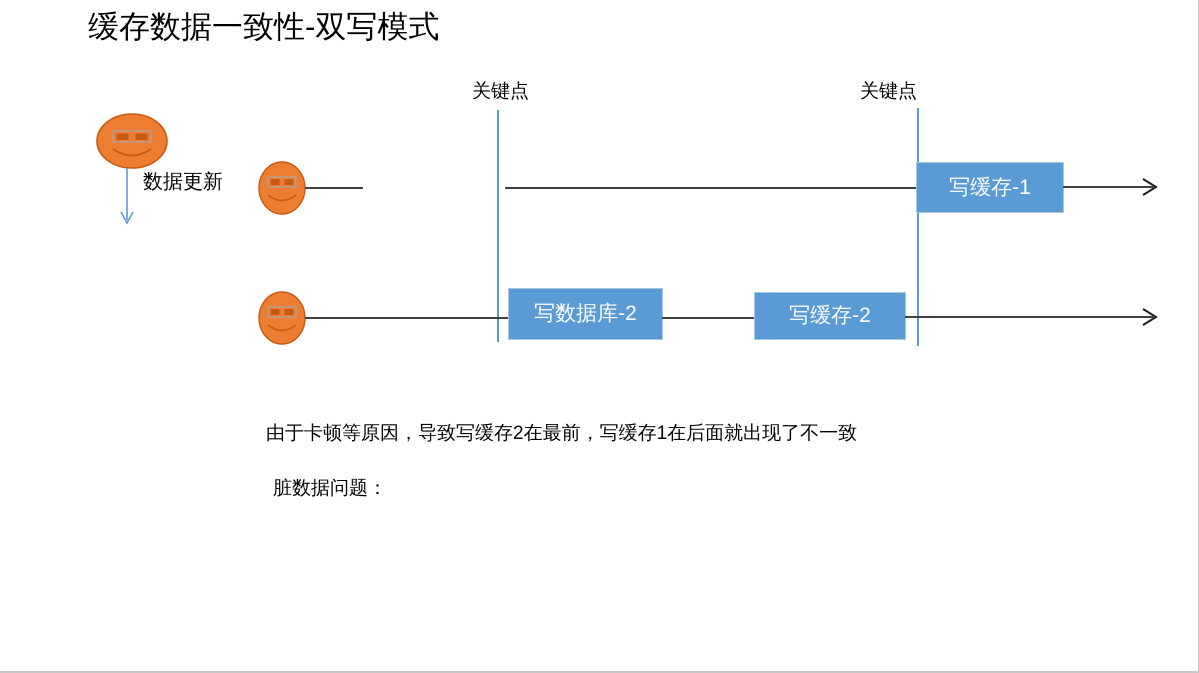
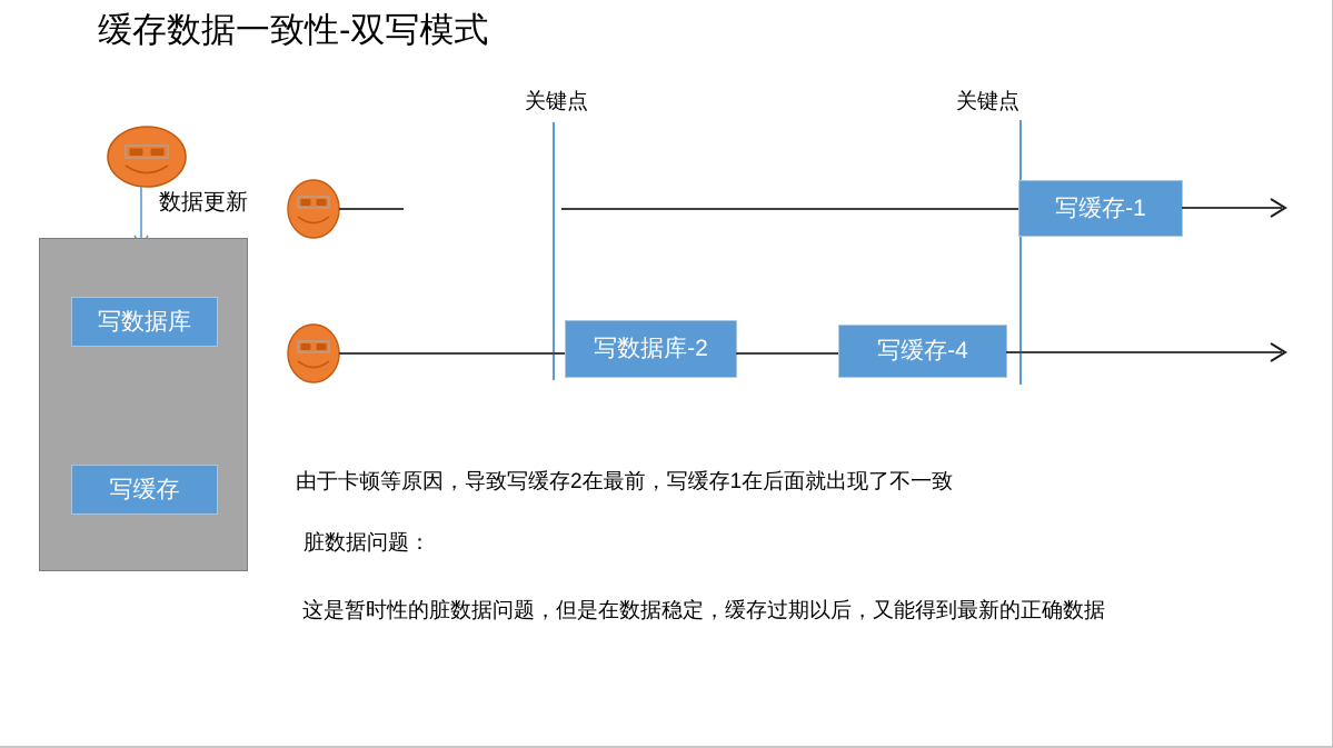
  缓存数据一致性-双写模式
  关键点
  关键点
  数据更新
+ 写数据库
+ 写缓存
  写缓存-1
  写数据库-2
- 写缓存-2
+ 写缓存-4
  由于卡顿等原因，导致写缓存2在最前，写缓存1在后面就出现了不一致
  脏数据问题：
+ 这是暂时性的脏数据问题，但是在数据稳定，缓存过期以后，又能得到最新的正确数据
